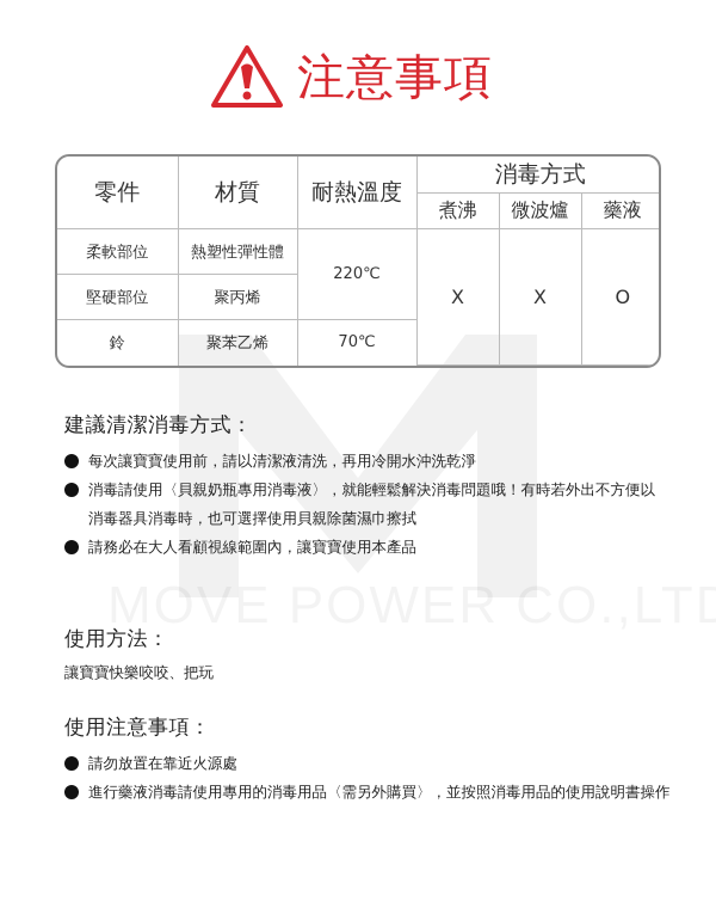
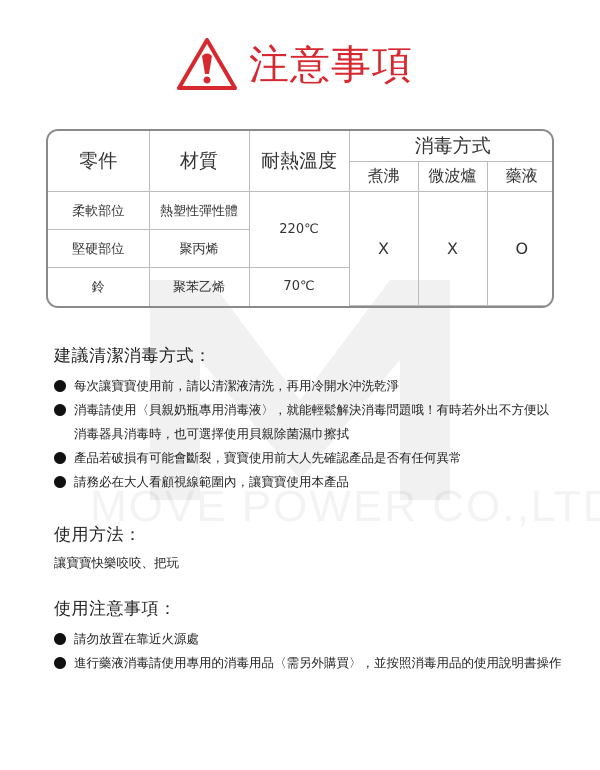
  MOVE POWER CO.,LT
  注意事項
  零件	材質	耐熱溫度	消毒方式
  煮沸	微波爐	藥液
  柔軟部位	熱塑性彈性體	220℃	X	X	O
  堅硬部位	聚丙烯
  鈴	聚苯乙烯	70℃
  建議清潔消毒方式：
  每次讓寶寶使用前，請以清潔液清洗，再用冷開水沖洗乾淨
  消毒請使用〈貝親奶瓶專用消毒液〉，就能輕鬆解決消毒問題哦！有時若外出不方便以消毒器具消毒時，也可選擇使用貝親除菌濕巾擦拭
+ 產品若破損有可能會斷裂，寶寶使用前大人先確認產品是否有任何異常
  請務必在大人看顧視線範圍內，讓寶寶使用本產品
  使用方法：
  讓寶寶快樂咬咬、把玩
  使用注意事項：
  請勿放置在靠近火源處
  進行藥液消毒請使用專用的消毒用品〈需另外購買〉，並按照消毒用品的使用說明書操作
